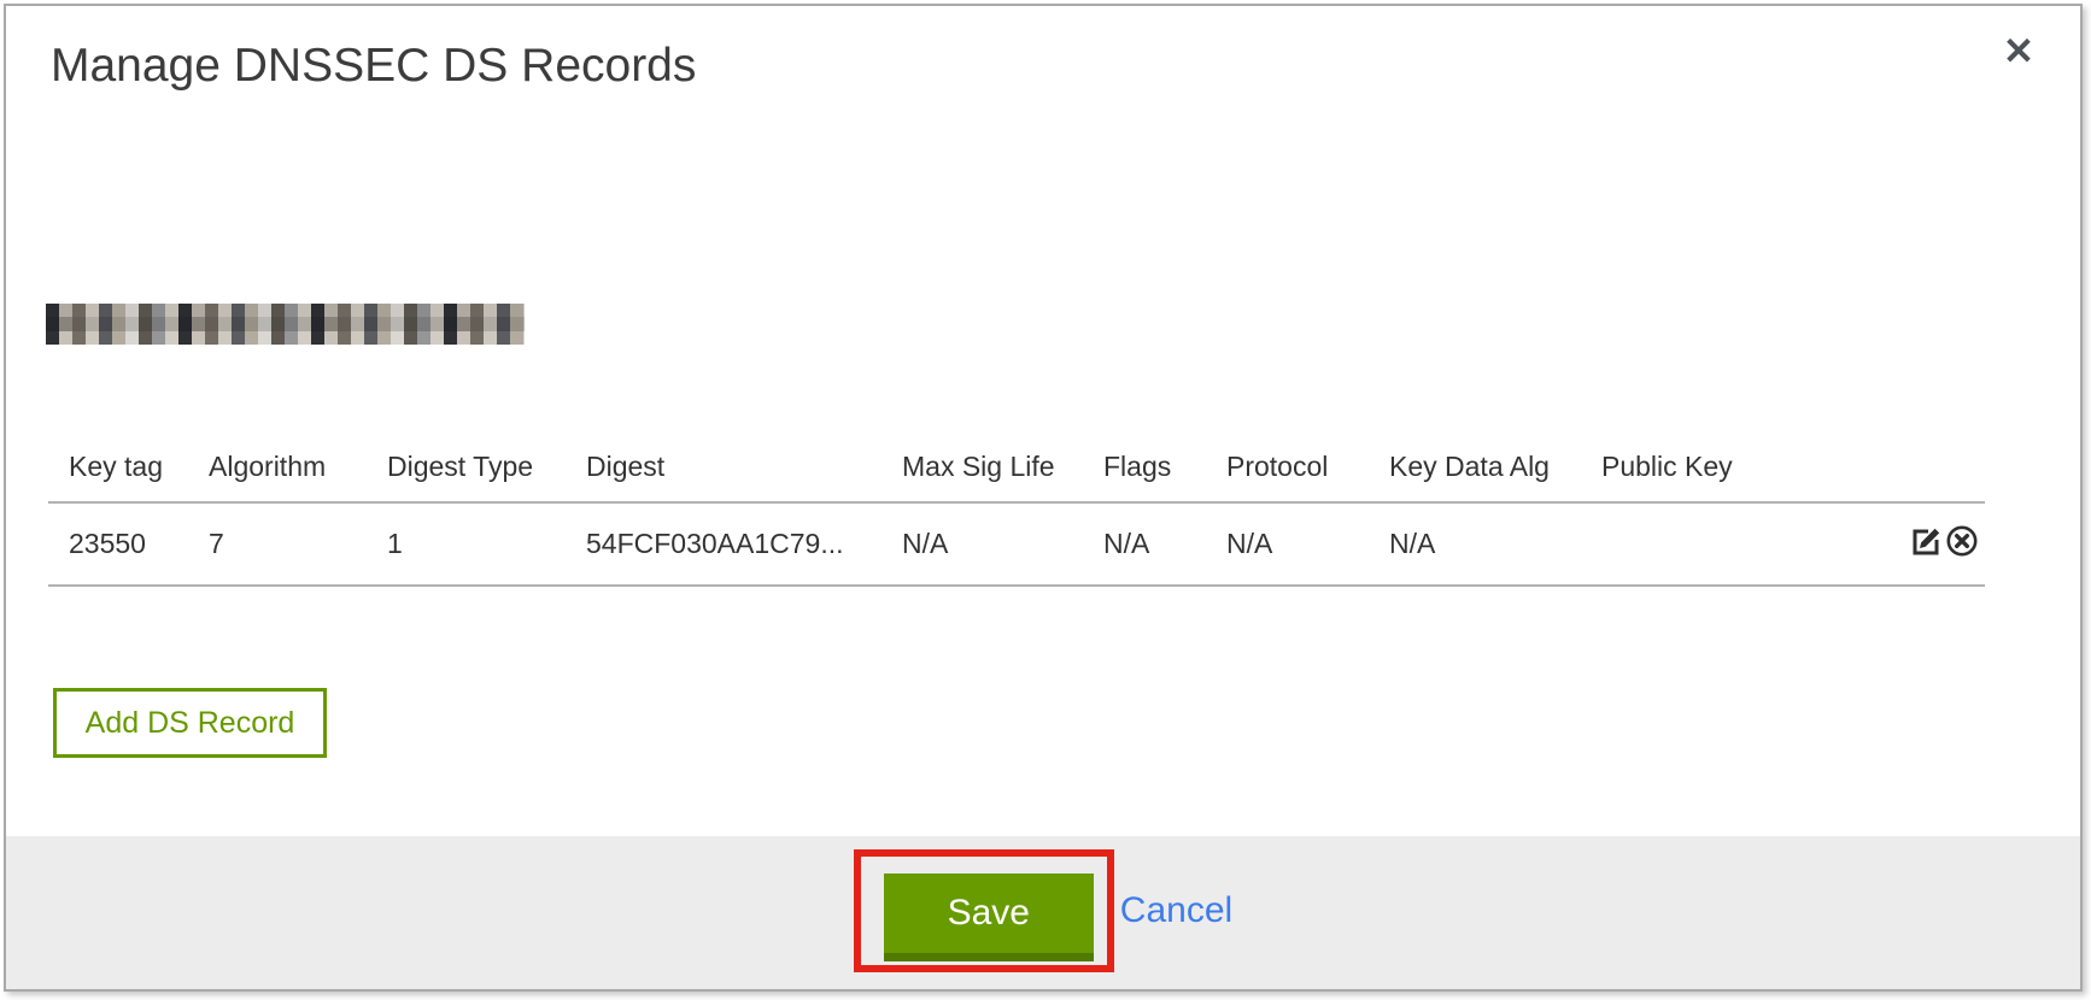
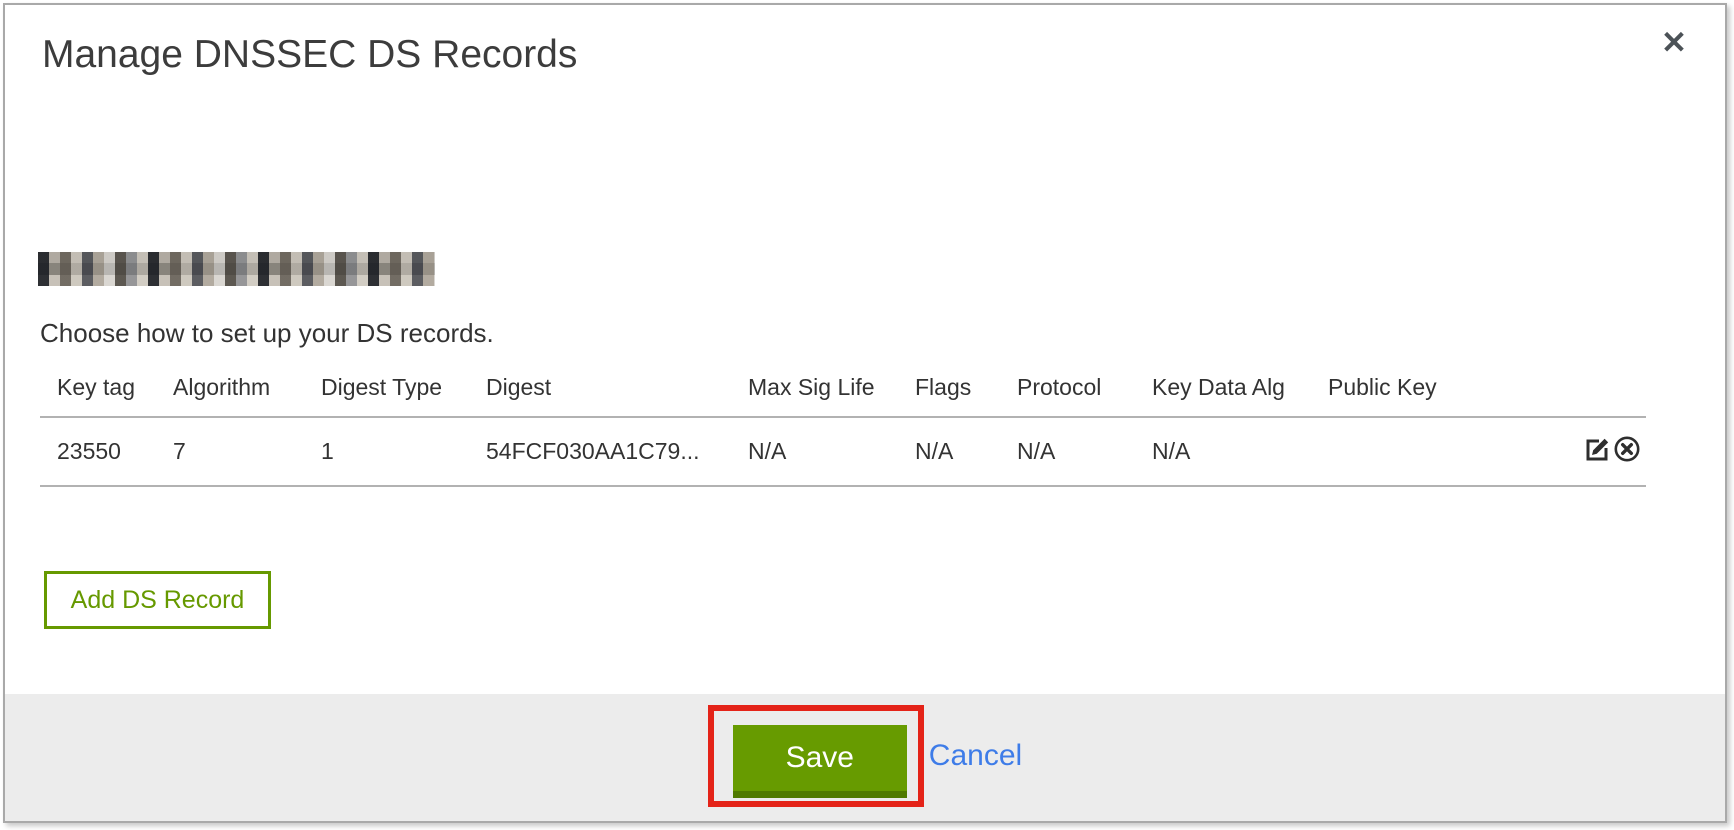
  Manage DNSSEC DS Records
  ✕
+ Choose how to set up your DS records.
  Key tag	Algorithm	Digest Type	Digest	Max Sig Life	Flags	Protocol	Key Data Alg	Public Key
  23550	7	1	54FCF030AA1C79...	N/A	N/A	N/A	N/A
  Add DS Record
  Save
  Cancel
